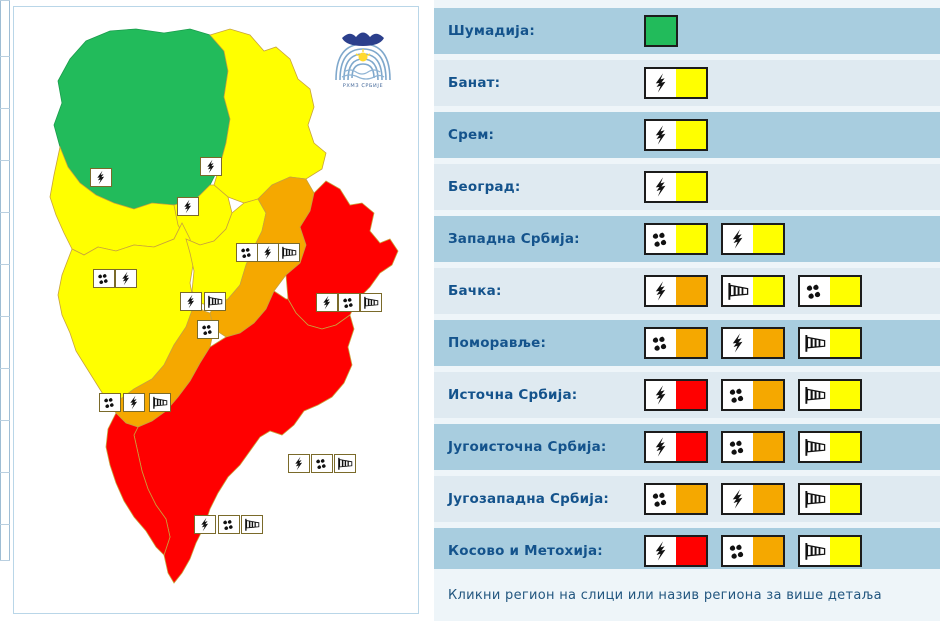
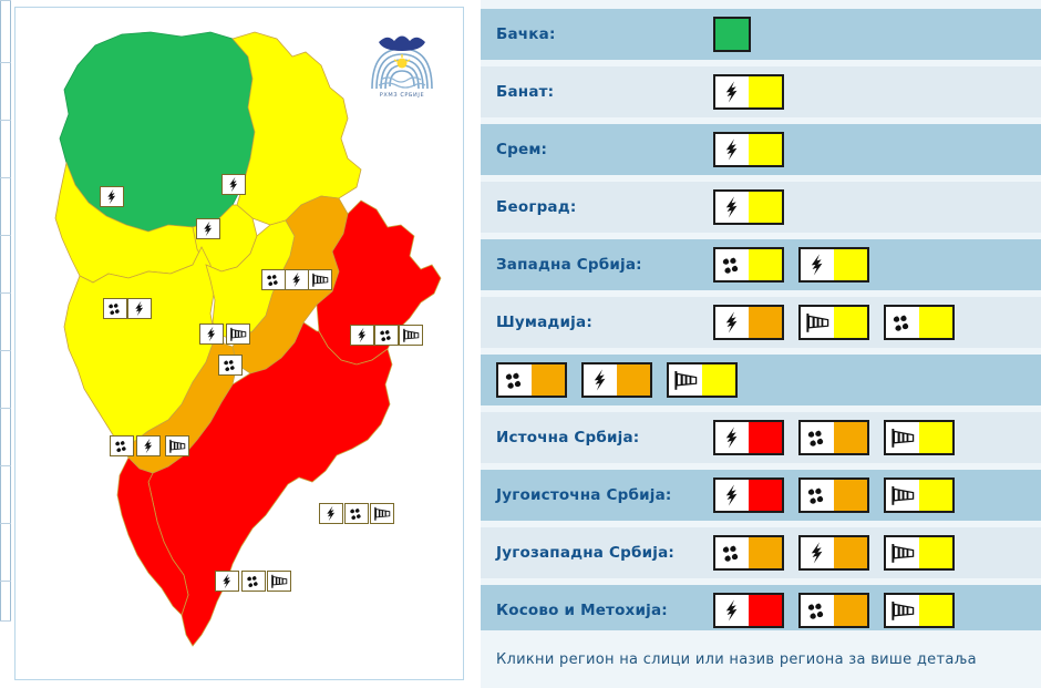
- Шумадија:
+ Бачка:
  Банат:
  Срем:
  Београд:
  Западна Србија:
- Бачка:
+ Шумадија:
- Поморавље:
  Источна Србија:
  Југоисточна Србија:
  Југозападна Србија:
  Косово и Метохија:
  Кликни регион на слици или назив региона за више детаља
